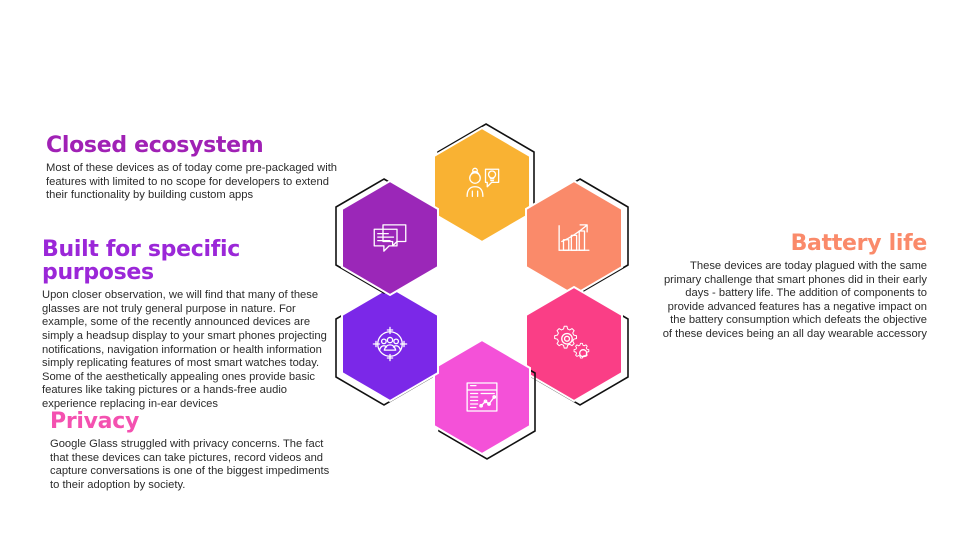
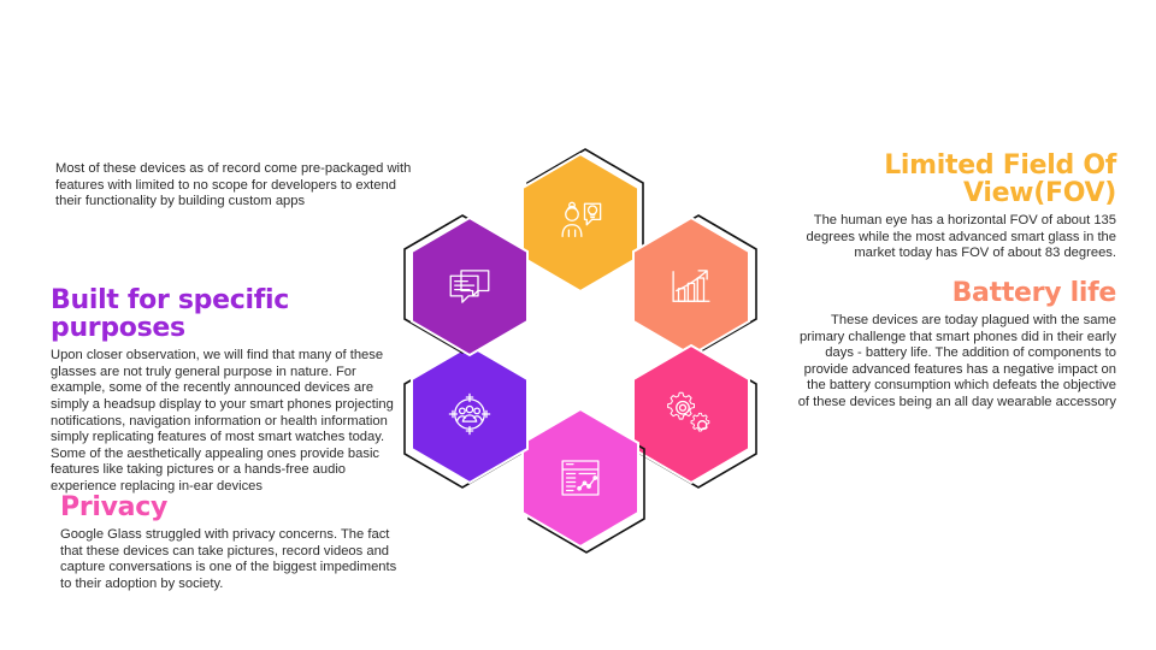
- Closed ecosystem
- Most of these devices as of today come pre-packaged with features with limited to no scope for developers to extend their functionality by building custom apps
+ Most of these devices as of record come pre-packaged with features with limited to no scope for developers to extend their functionality by building custom apps
  Built for specific purposes
  Upon closer observation, we will find that many of these glasses are not truly general purpose in nature. For example, some of the recently announced devices are simply a headsup display to your smart phones projecting notifications, navigation information or health information simply replicating features of most smart watches today. Some of the aesthetically appealing ones provide basic features like taking pictures or a hands-free audio experience replacing in-ear devices
  Privacy
  Google Glass struggled with privacy concerns. The fact that these devices can take pictures, record videos and capture conversations is one of the biggest impediments to their adoption by society.
+ Limited Field Of View(FOV)
+ The human eye has a horizontal FOV of about 135 degrees while the most advanced smart glass in the market today has FOV of about 83 degrees.
  Battery life
  These devices are today plagued with the same primary challenge that smart phones did in their early days - battery life. The addition of components to provide advanced features has a negative impact on the battery consumption which defeats the objective of these devices being an all day wearable accessory
